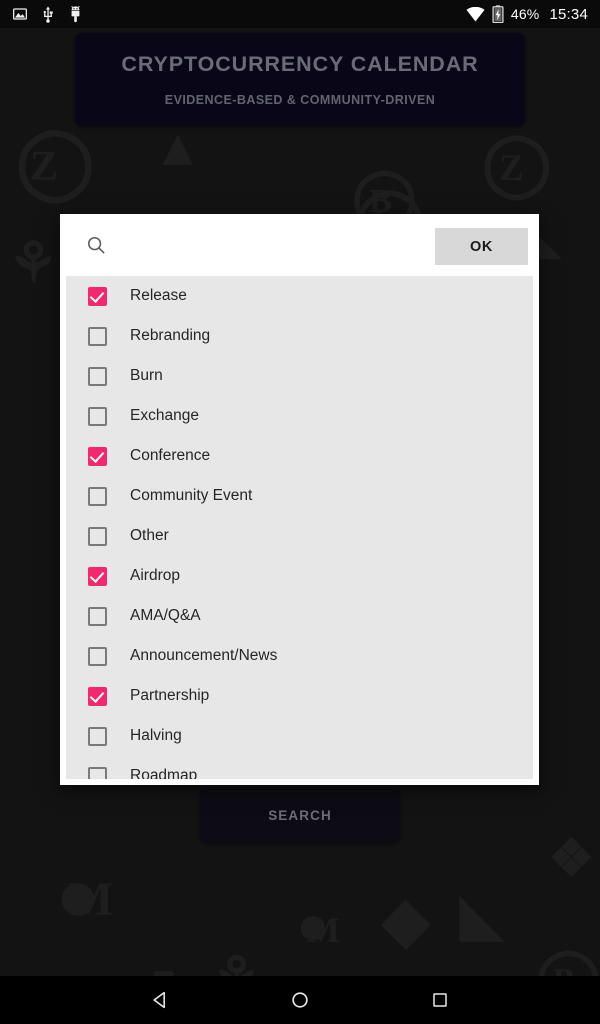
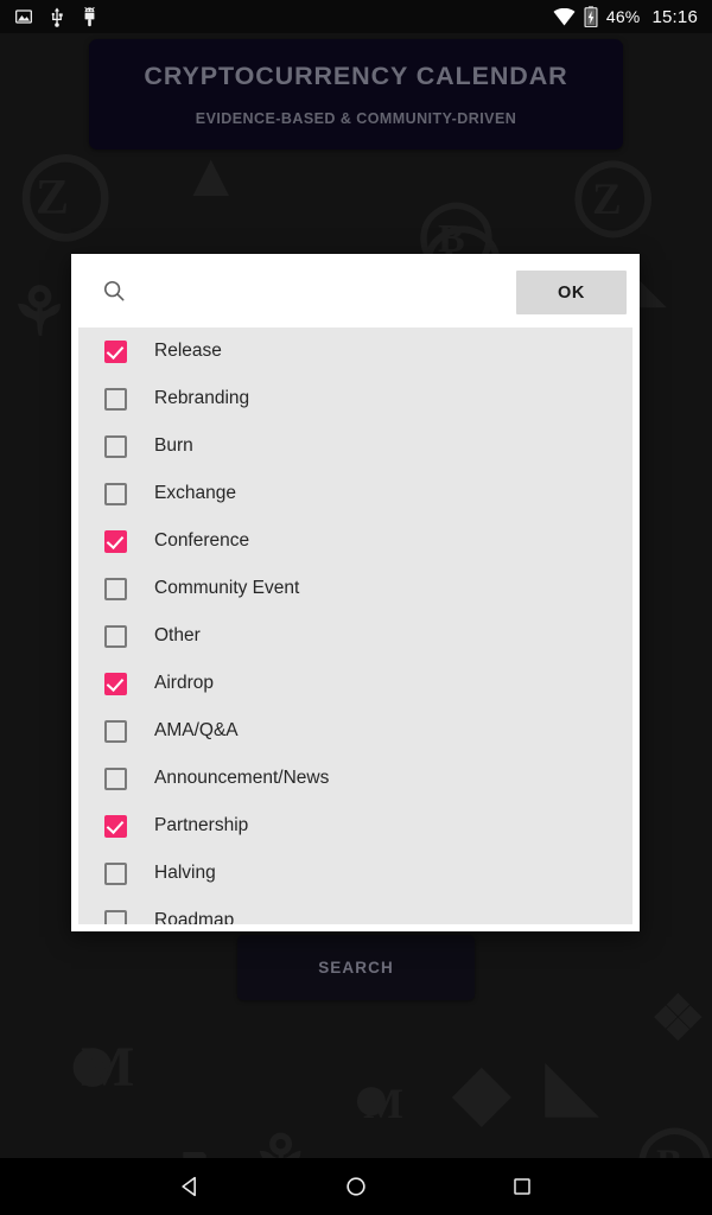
  ◯
  ▲
  ◯
  B
  ◣
  CRYPTOCURRENCY CALENDAR
  EVIDENCE-BASED & COMMUNITY-DRIVEN
  SEARCH
  OK
  Release
  Rebranding
  Burn
  Exchange
  Conference
  Community Event
  Other
  Airdrop
  AMA/Q&A
  Announcement/News
  Partnership
  Halving
  Roadmap
  46%
- 15:34
+ 15:16
